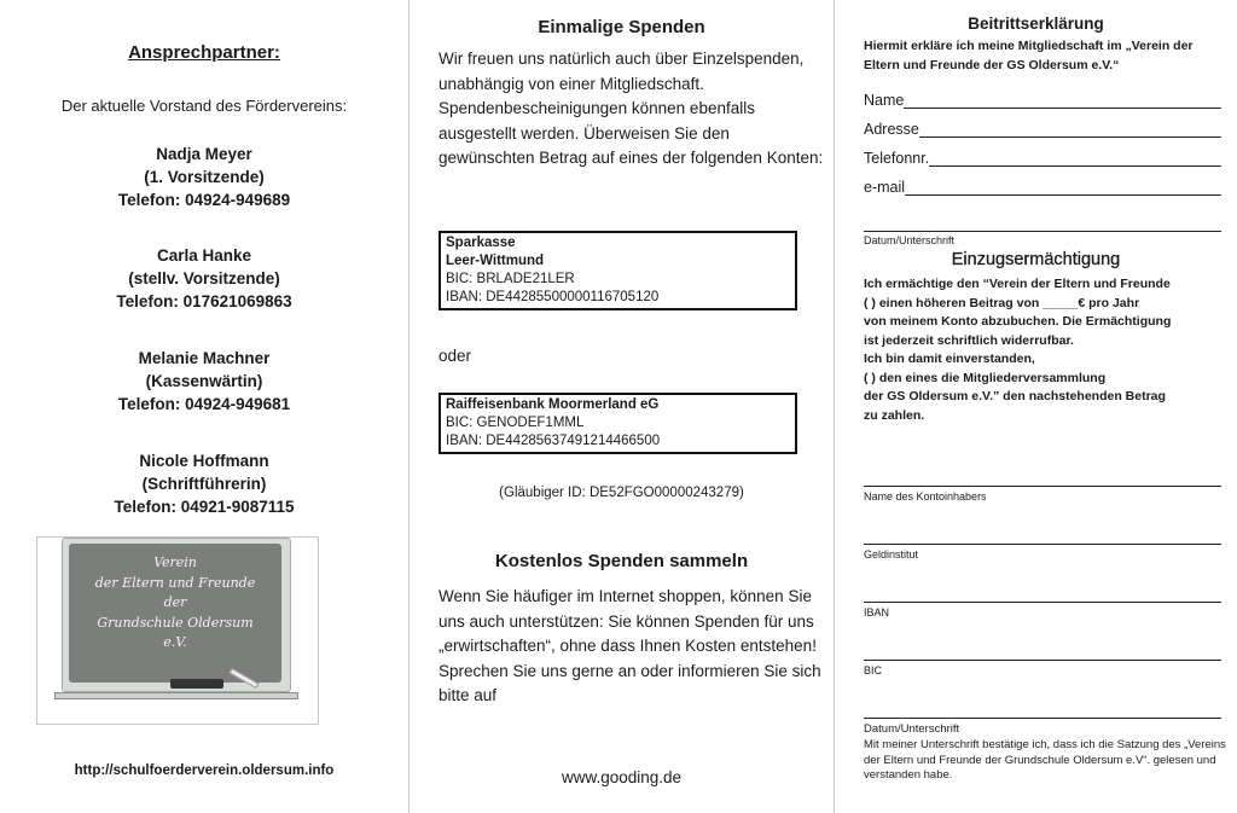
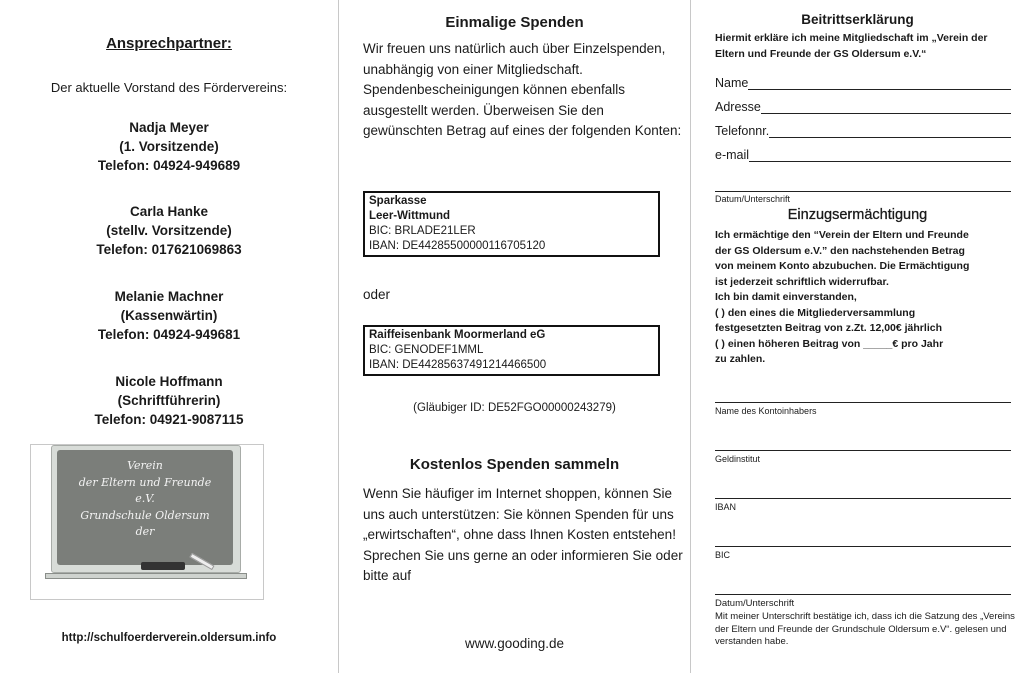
  Ansprechpartner:
  Der aktuelle Vorstand des Fördervereins:
  Nadja Meyer
  (1. Vorsitzende)
  Telefon: 04924-949689
  Carla Hanke
  (stellv. Vorsitzende)
  Telefon: 017621069863
  Melanie Machner
  (Kassenwärtin)
  Telefon: 04924-949681
  Nicole Hoffmann
  (Schriftführerin)
  Telefon: 04921-9087115
  Verein
  der Eltern und Freunde
- der
+ e.V.
  Grundschule Oldersum
- e.V.
+ der
  http://schulfoerderverein.oldersum.info
  Einmalige Spenden
  Wir freuen uns natürlich auch über Einzelspenden, unabhängig von einer Mitgliedschaft. Spendenbescheinigungen können ebenfalls ausgestellt werden. Überweisen Sie den gewünschten Betrag auf eines der folgenden Konten:
  Sparkasse
  Leer-Wittmund
  BIC: BRLADE21LER
  IBAN: DE44285500000116705120
  oder
  Raiffeisenbank Moormerland eG
  BIC: GENODEF1MML
  IBAN: DE44285637491214466500
  (Gläubiger ID: DE52FGO00000243279)
  Kostenlos Spenden sammeln
- Wenn Sie häufiger im Internet shoppen, können Sie uns auch unterstützen: Sie können Spenden für uns „erwirtschaften“, ohne dass Ihnen Kosten entstehen! Sprechen Sie uns gerne an oder informieren Sie sich bitte auf
+ Wenn Sie häufiger im Internet shoppen, können Sie uns auch unterstützen: Sie können Spenden für uns „erwirtschaften“, ohne dass Ihnen Kosten entstehen! Sprechen Sie uns gerne an oder informieren Sie oder bitte auf
  www.gooding.de
  Beitrittserklärung
  Hiermit erkläre ich meine Mitgliedschaft im „Verein der Eltern und Freunde der GS Oldersum e.V.“
  Name
  Adresse
  Telefonnr.
  e-mail
  Datum/Unterschrift
  Einzugsermächtigung
  Ich ermächtige den “Verein der Eltern und Freunde
- ( ) einen höheren Beitrag von _____€ pro Jahr
+ der GS Oldersum e.V.” den nachstehenden Betrag
  von meinem Konto abzubuchen. Die Ermächtigung
  ist jederzeit schriftlich widerrufbar.
  Ich bin damit einverstanden,
  ( ) den eines die Mitgliederversammlung
+ festgesetzten Beitrag von z.Zt. 12,00€ jährlich
- der GS Oldersum e.V.” den nachstehenden Betrag
+ ( ) einen höheren Beitrag von _____€ pro Jahr
  zu zahlen.
  Name des Kontoinhabers
  Geldinstitut
  IBAN
  BIC
  Datum/Unterschrift
  Mit meiner Unterschrift bestätige ich, dass ich die Satzung des „Vereins der Eltern und Freunde der Grundschule Oldersum e.V“. gelesen und verstanden habe.
